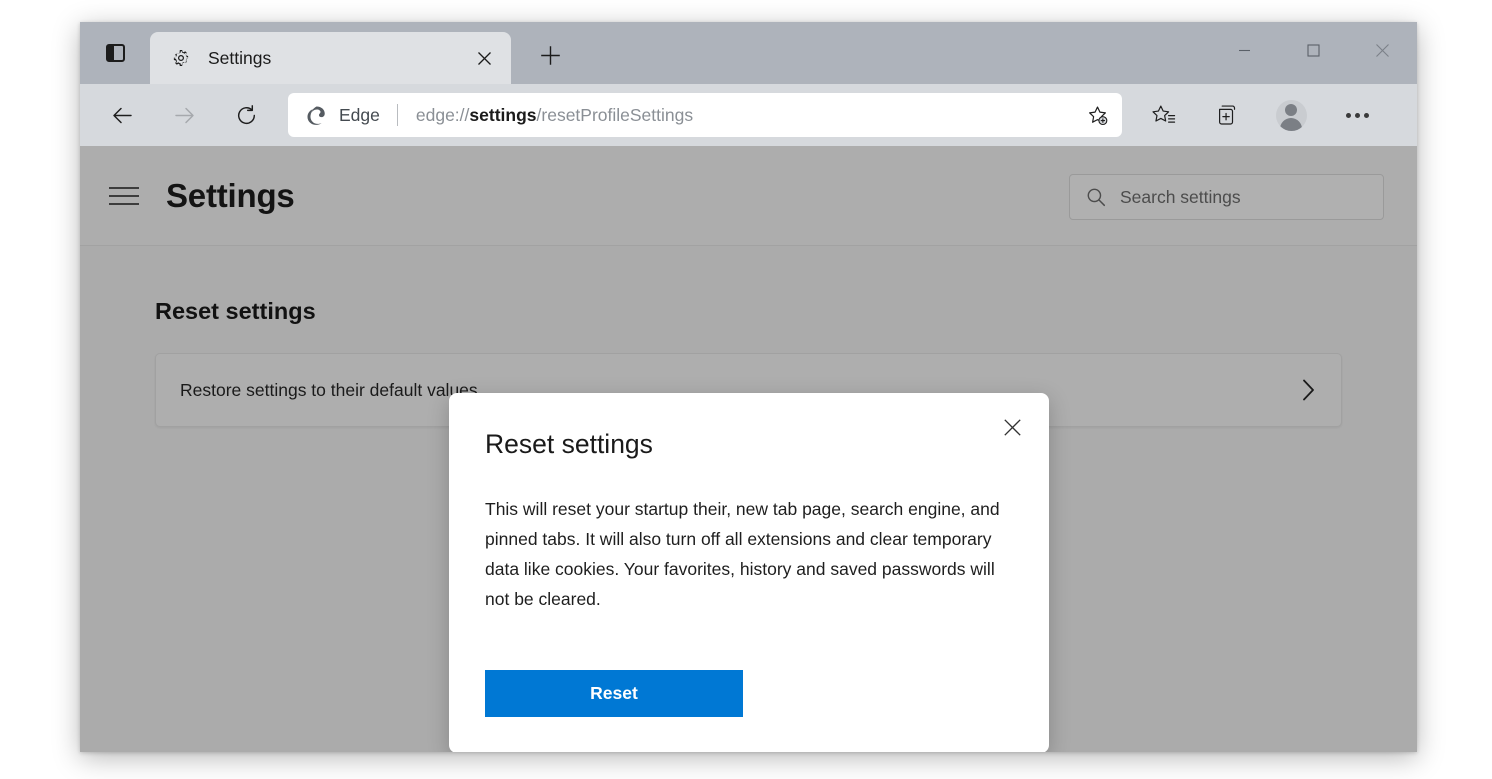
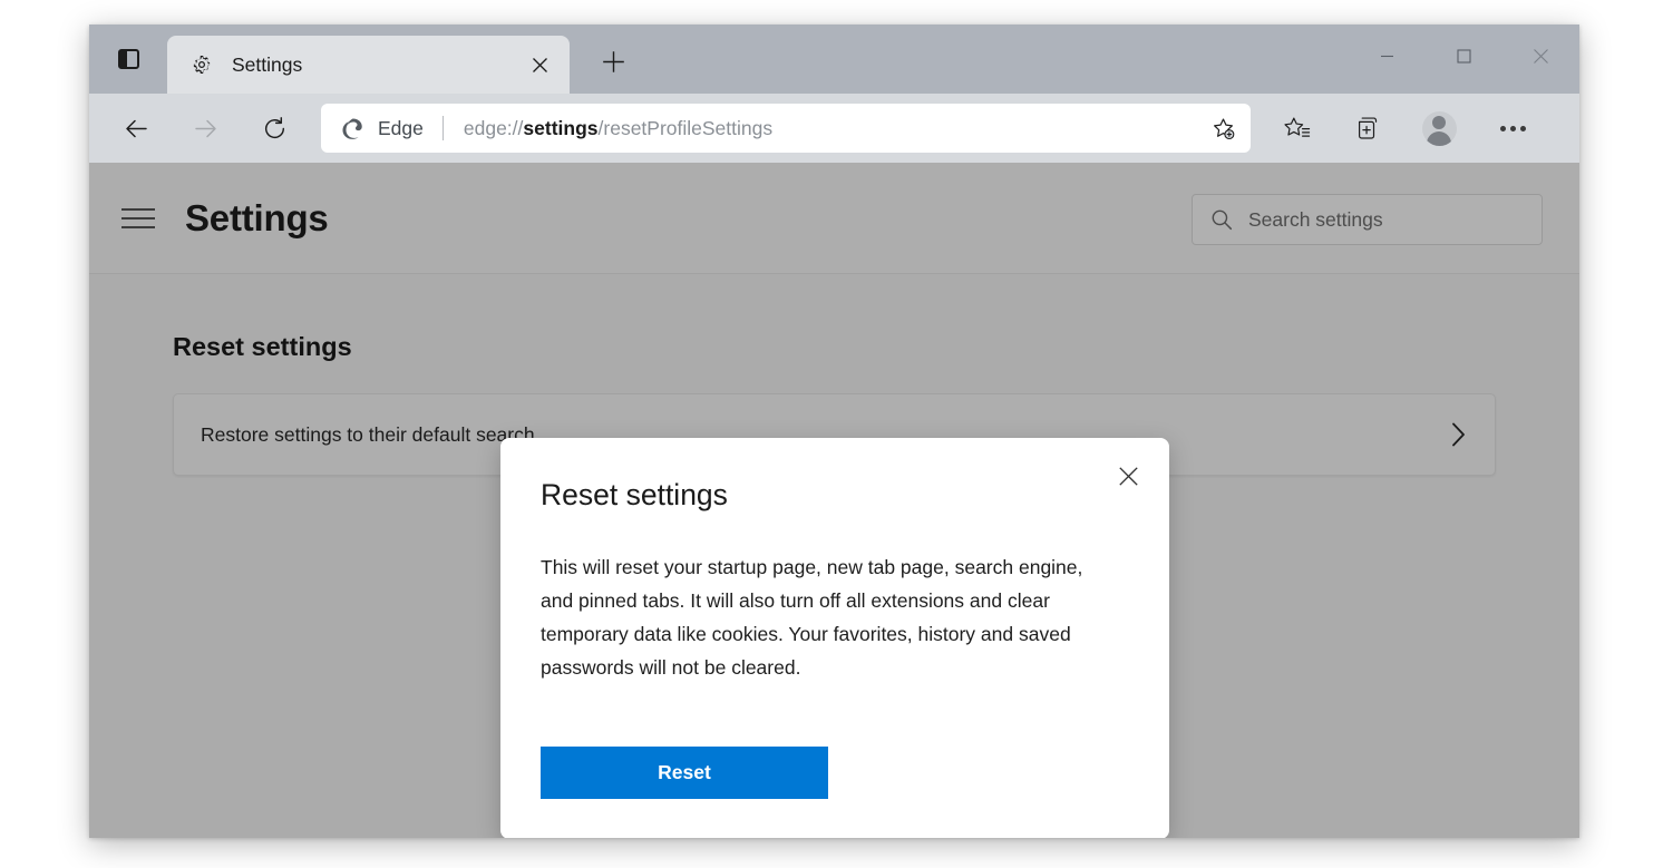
  Settings
  Edge
  edge://settings/resetProfileSettings
  Settings
  Search settings
  Reset settings
- Restore settings to their default values
+ Restore settings to their default search
  Reset settings
- This will reset your startup their, new tab page, search engine, and pinned tabs. It will also turn off all extensions and clear temporary data like cookies. Your favorites, history and saved passwords will not be cleared.
+ This will reset your startup page, new tab page, search engine, and pinned tabs. It will also turn off all extensions and clear temporary data like cookies. Your favorites, history and saved passwords will not be cleared.
  Reset
